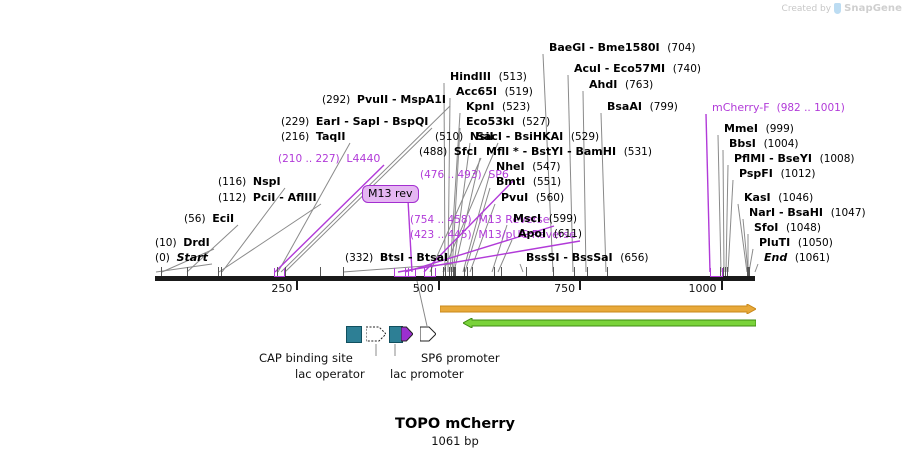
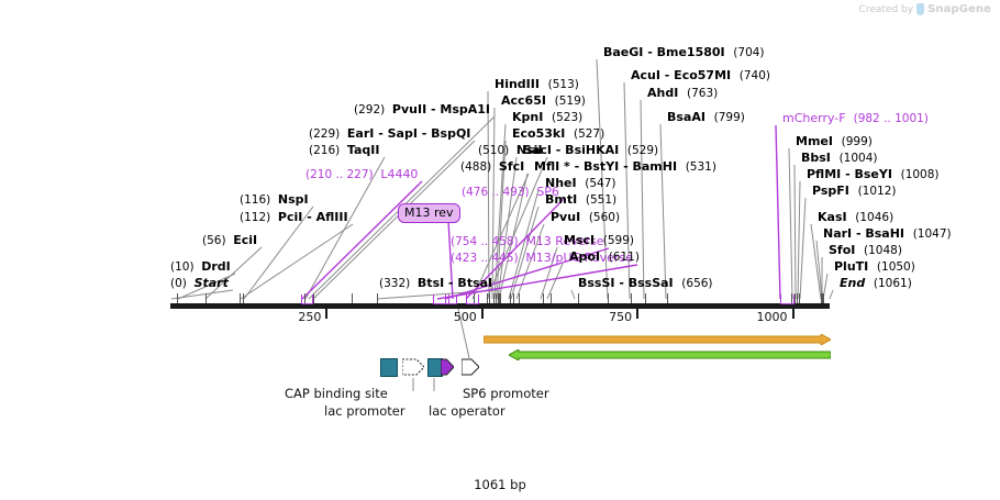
  Created by
  SnapGene
  (292) PvuII - MspA1I
  (229) EarI - SapI - BspQI
  (216) TaqII
  (210 .. 227) L4440
  (116) NspI
  (112) PciI - AflIII
  (56) EciI
  (10) DrdI
  (0) Start
  (510) NsiI
  (488) SfcI
  (476 .. 493) SP6
  (754 .. 458) M13 Reverse
  (423 .. 445) M13/pUC Reverse
  (332) BtsI - BtsaI
  BaeGI - Bme1580I (704)
  AcuI - Eco57MI (740)
  AhdI (763)
  HindIII (513)
  Acc65I (519)
  KpnI (523)
  BsaAI (799)
  Eco53kI (527)
  SacI - BsiHKAI (529)
  MflI * - BstYI - BamHI (531)
  NheI (547)
  BmtI (551)
  PvuI (560)
  MscI (599)
  ApoI (611)
  BssSI - BssSaI (656)
  mCherry-F (982 .. 1001)
  MmeI (999)
  BbsI (1004)
  PflMI - BseYI (1008)
  PspFI (1012)
  KasI (1046)
  NarI - BsaHI (1047)
  SfoI (1048)
  PluTI (1050)
  End (1061)
  M13 rev
  250
  500
  750
  1000
  CAP binding site
- lac operator
+ lac promoter
  SP6 promoter
- lac promoter
+ lac operator
- TOPO mCherry
  1061 bp
